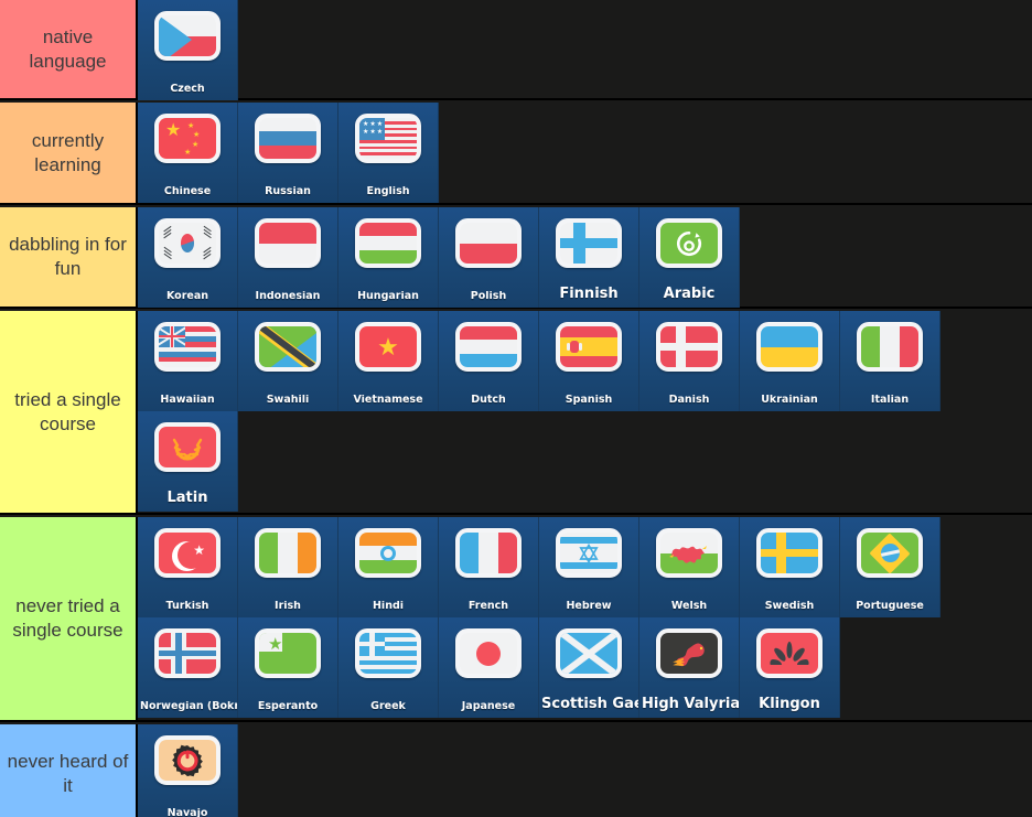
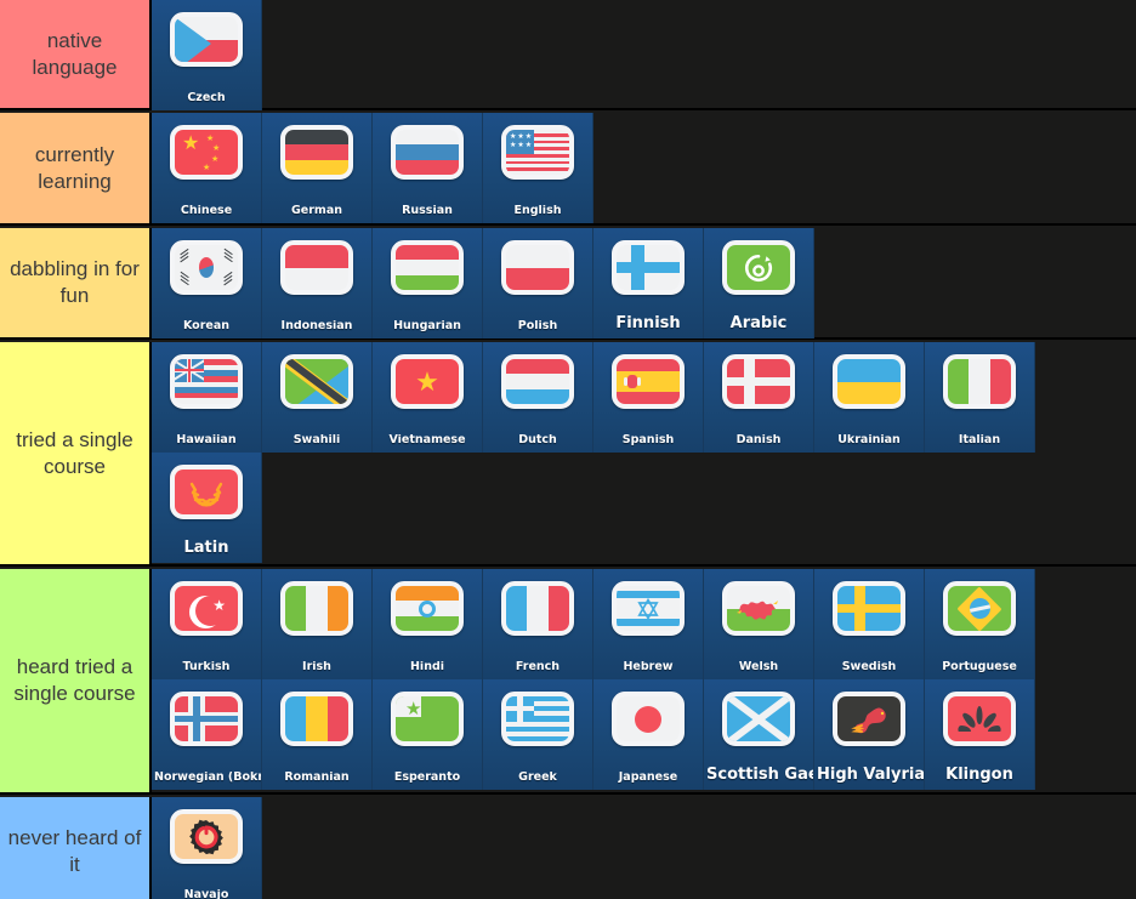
  native language
  Czech
  currently learning
  ★
  Chinese
+ German
  Russian
  English
  dabbling in for fun
  Korean
  Indonesian
  Hungarian
  Polish
  Finnish
  Arabic
  tried a single course
  Hawaiian
  Swahili
  ★
  Vietnamese
  Dutch
  Spanish
  Danish
  Ukrainian
  Italian
  Latin
- never tried a single course
+ heard tried a single course
  ★
  Turkish
  Irish
  Hindi
  French
  Hebrew
  Welsh
  Swedish
  Portuguese
  Norwegian (Bok
+ Romanian
  ★
  Esperanto
  Greek
  Japanese
  Scottish Ga
  High Valyria
  Klingon
  never heard of it
  Navajo
